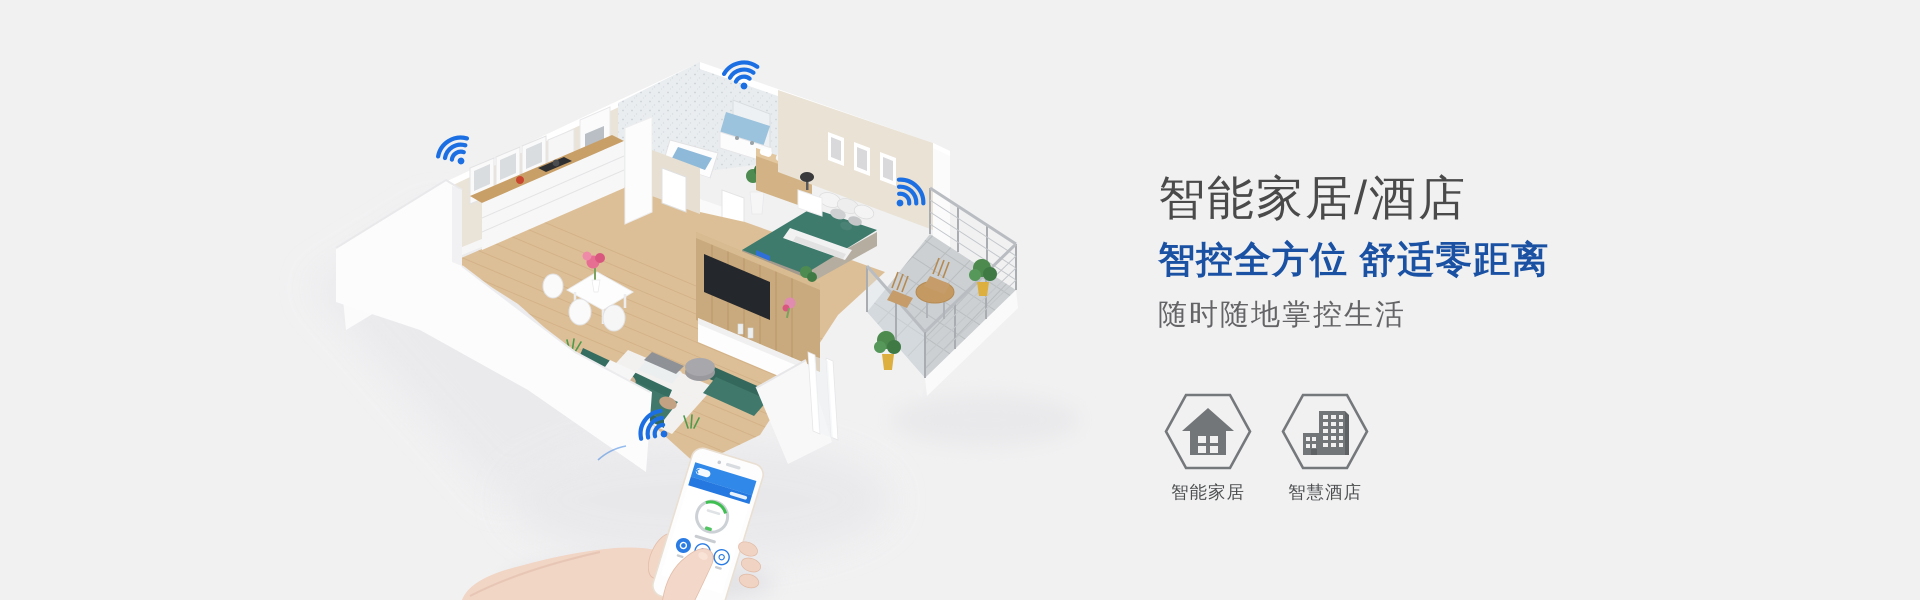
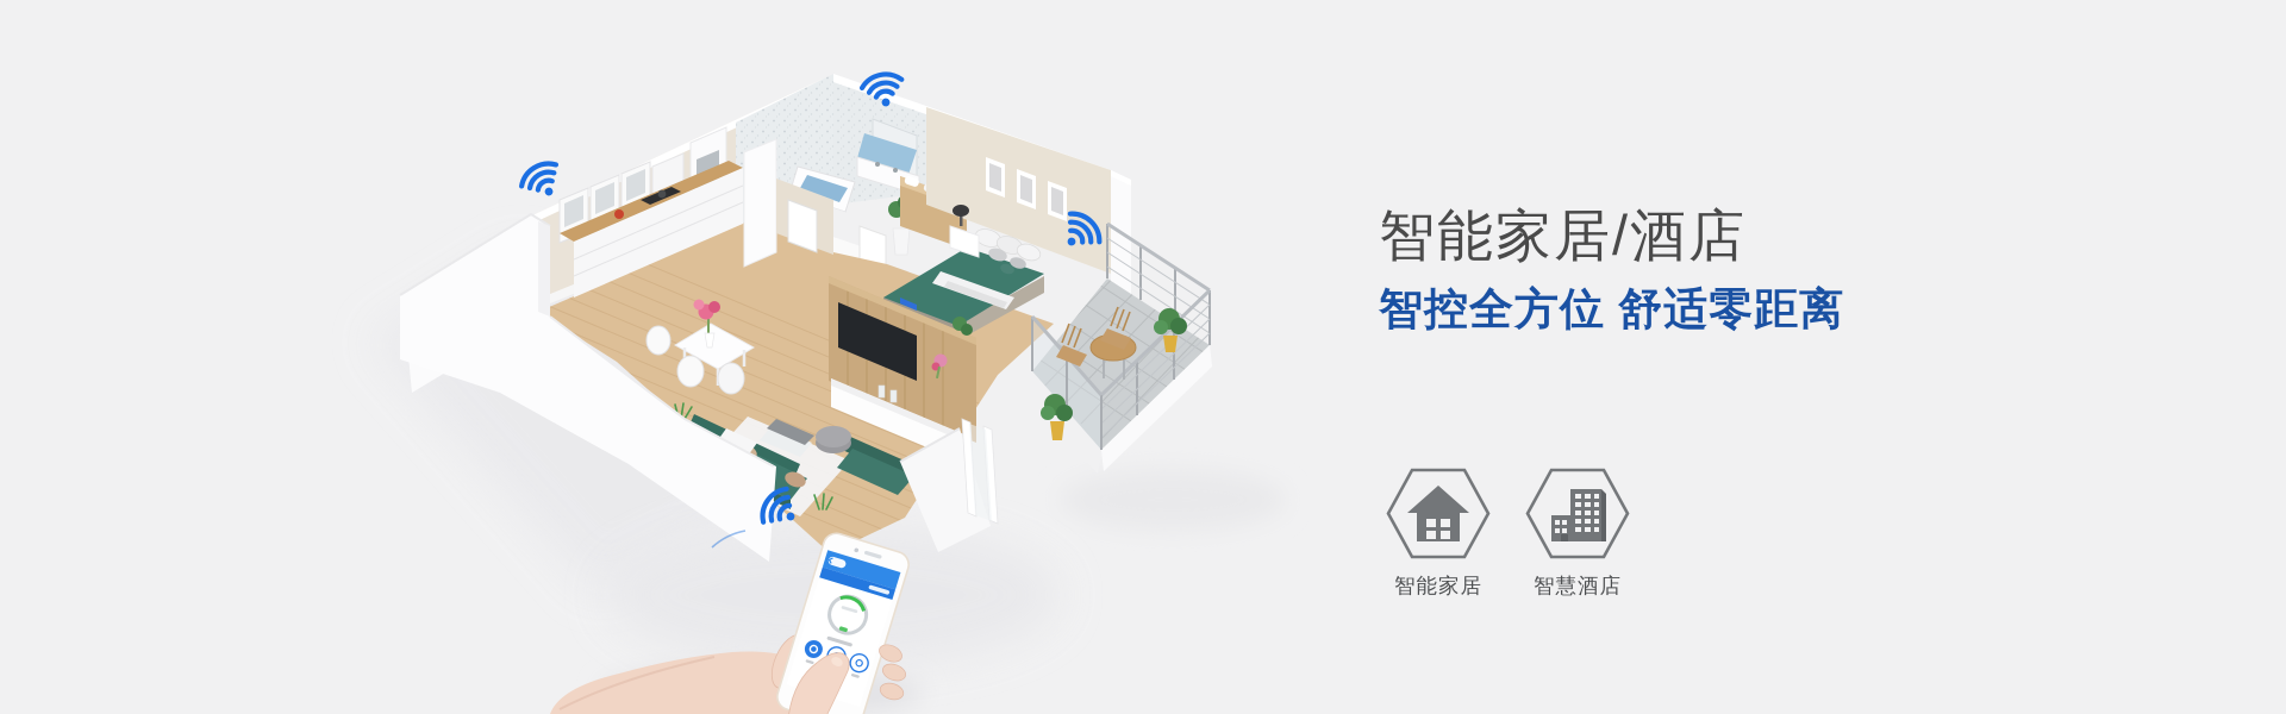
  智能家居/酒店
  智控全方位 舒适零距离
- 随时随地掌控生活
  智能家居
  智慧酒店
